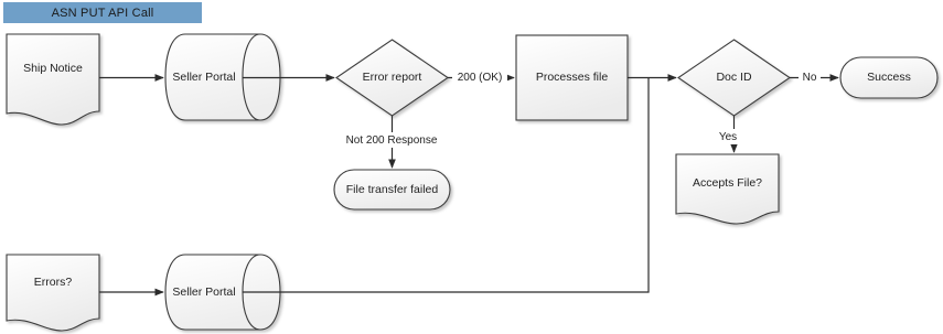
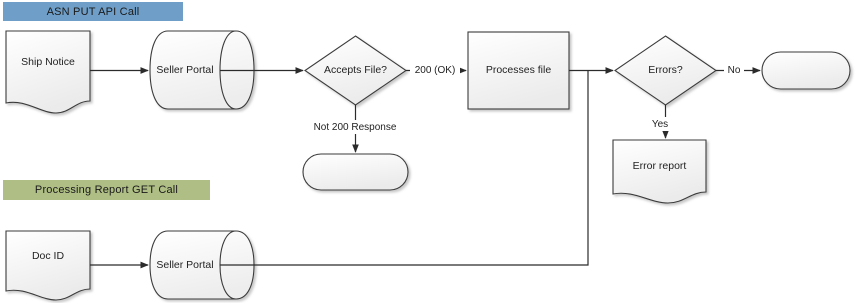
  ASN PUT API Call
+ Processing Report GET Call
  Ship Notice
  Seller Portal
- Error report
+ Accepts File?
  Processes file
- Doc ID
+ Errors?
- Success
- File transfer failed
- Accepts File?
+ Error report
- Errors?
+ Doc ID
  Seller Portal
  200 (OK)
  Not 200 Response
  No
  Yes
